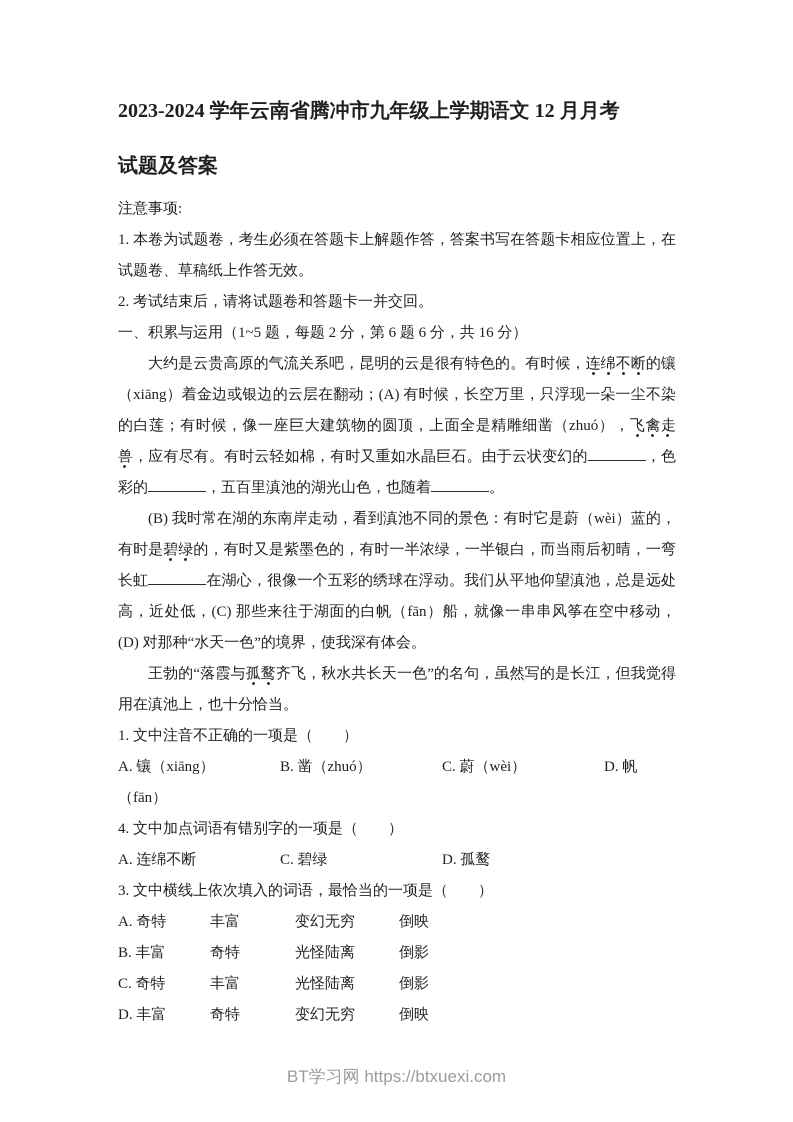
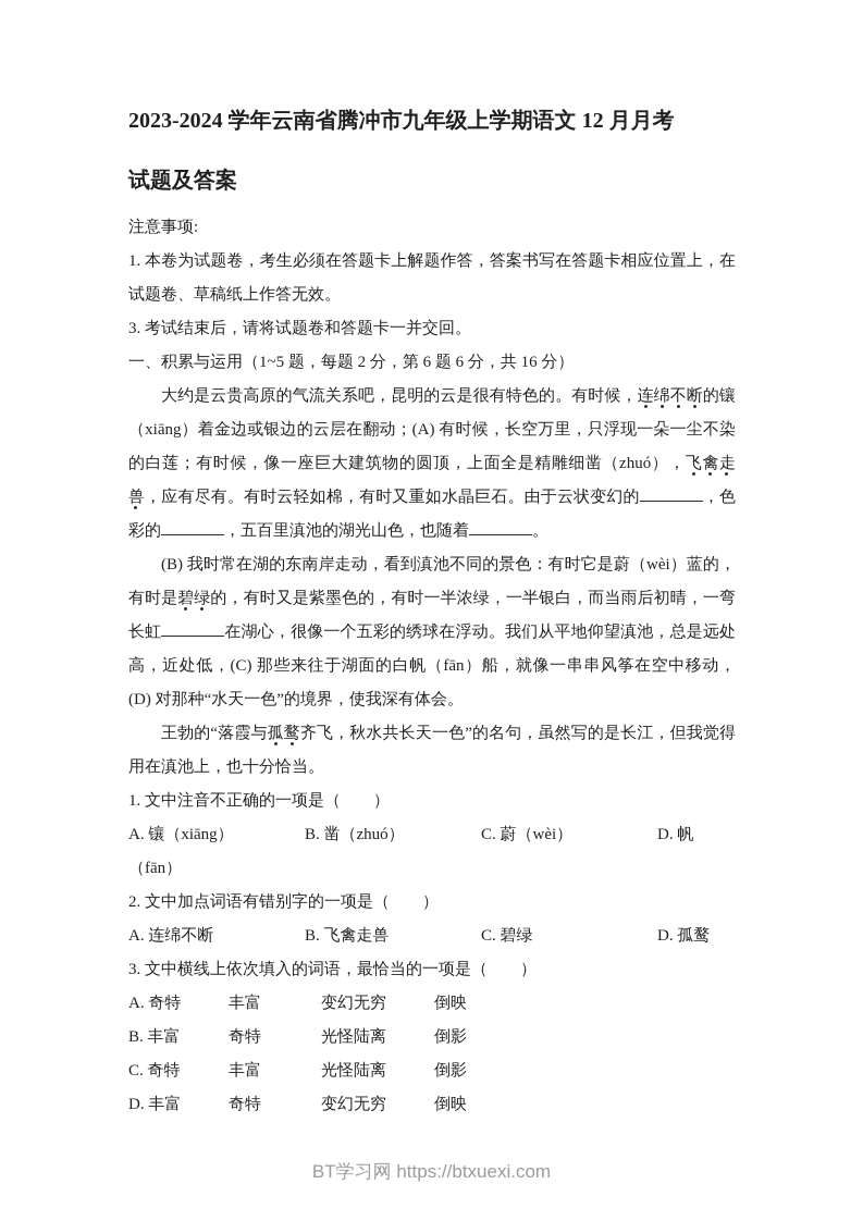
  2023-2024 学年云南省腾冲市九年级上学期语文 12 月月考
  试题及答案
  注意事项:
  1. 本卷为试题卷，考生必须在答题卡上解题作答，答案书写在答题卡相应位置上，在试题卷、草稿纸上作答无效。
- 2. 考试结束后，请将试题卷和答题卡一并交回。
+ 3. 考试结束后，请将试题卷和答题卡一并交回。
  一、积累与运用（1~5 题，每题 2 分，第 6 题 6 分，共 16 分）
  大约是云贵高原的气流关系吧，昆明的云是很有特色的。有时候，连绵不断的镶（xiāng）着金边或银边的云层在翻动；(A) 有时候，长空万里，只浮现一朵一尘不染的白莲；有时候，像一座巨大建筑物的圆顶，上面全是精雕细凿（zhuó），飞禽走兽，应有尽有。有时云轻如棉，有时又重如水晶巨石。由于云状变幻的 ，色彩的 ，五百里滇池的湖光山色，也随着 。
  (B) 我时常在湖的东南岸走动，看到滇池不同的景色：有时它是蔚（wèi）蓝的，有时是碧绿的，有时又是紫墨色的，有时一半浓绿，一半银白，而当雨后初晴，一弯长虹 在湖心，很像一个五彩的绣球在浮动。我们从平地仰望滇池，总是远处高，近处低，(C) 那些来往于湖面的白帆（fān）船，就像一串串风筝在空中移动，(D) 对那种“水天一色”的境界，使我深有体会。
  王勃的“落霞与孤鹜齐飞，秋水共长天一色”的名句，虽然写的是长江，但我觉得用在滇池上，也十分恰当。
  1. 文中注音不正确的一项是（ ）
  A. 镶（xiāng）
  B. 凿（zhuó）
  C. 蔚（wèi）
  D. 帆
  （fān）
- 4. 文中加点词语有错别字的一项是（ ）
+ 2. 文中加点词语有错别字的一项是（ ）
  A. 连绵不断
+ B. 飞禽走兽
  C. 碧绿
  D. 孤鹜
  3. 文中横线上依次填入的词语，最恰当的一项是（ ）
  A. 奇特
  丰富
  变幻无穷
  倒映
  B. 丰富
  奇特
  光怪陆离
  倒影
  C. 奇特
  丰富
  光怪陆离
  倒影
  D. 丰富
  奇特
  变幻无穷
  倒映
  BT学习网 https://btxuexi.com
